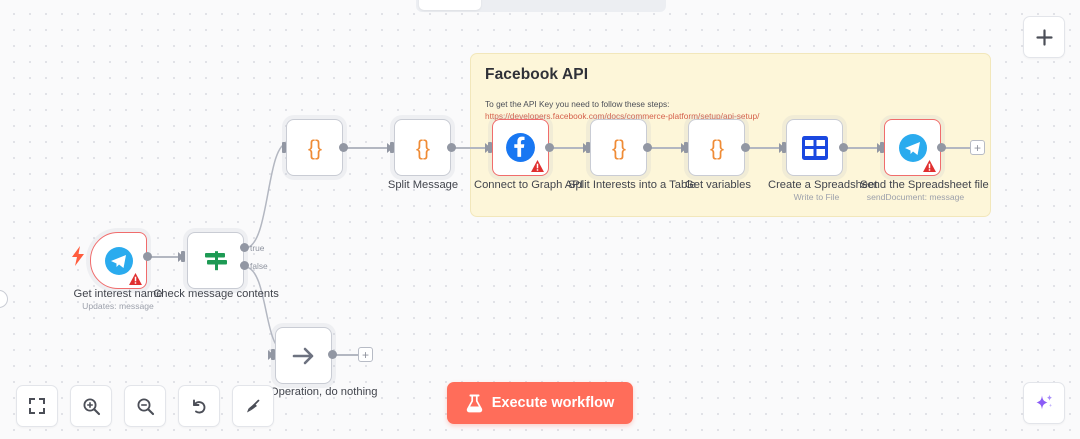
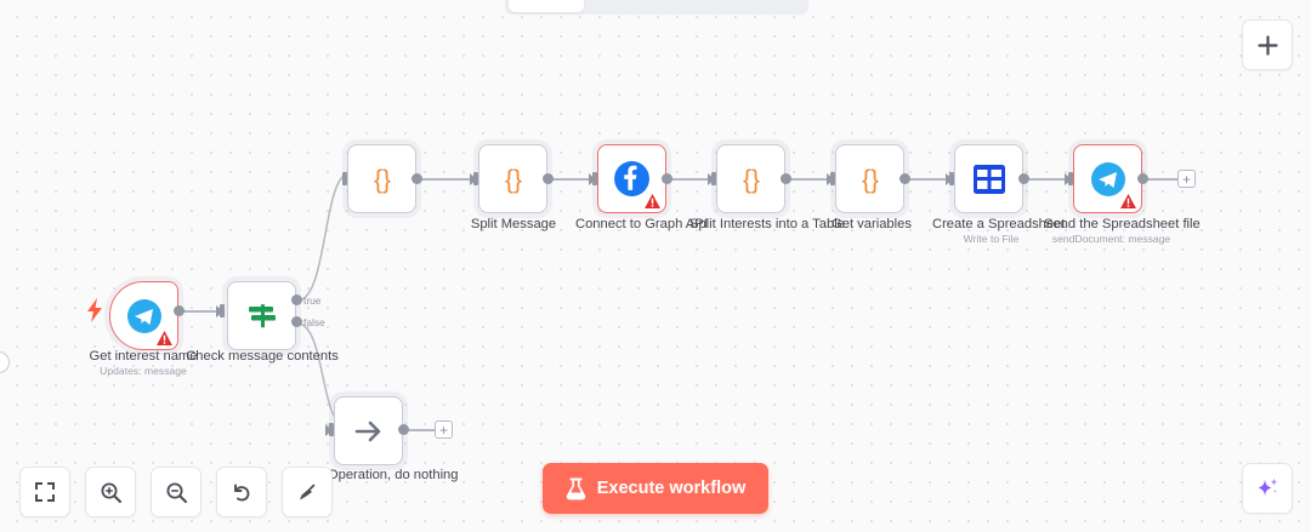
- Facebook API
- To get the API Key you need to follow these steps:
- https://developers.facebook.com/docs/commerce-platform/setup/api-setup/
  Get interest name
  Updates: message
  true
  false
  Check message contents
  {}
  {}
  Split Message
  Connect to Graph A
  {}
  Split Interests into a T
  {}
  Get variables
  Create a Spreadsh
  Write to File
  +
  Send the Spreadsheet file
  sendDocument: message
  +
  Operation, do nothing
  Execute workflow
